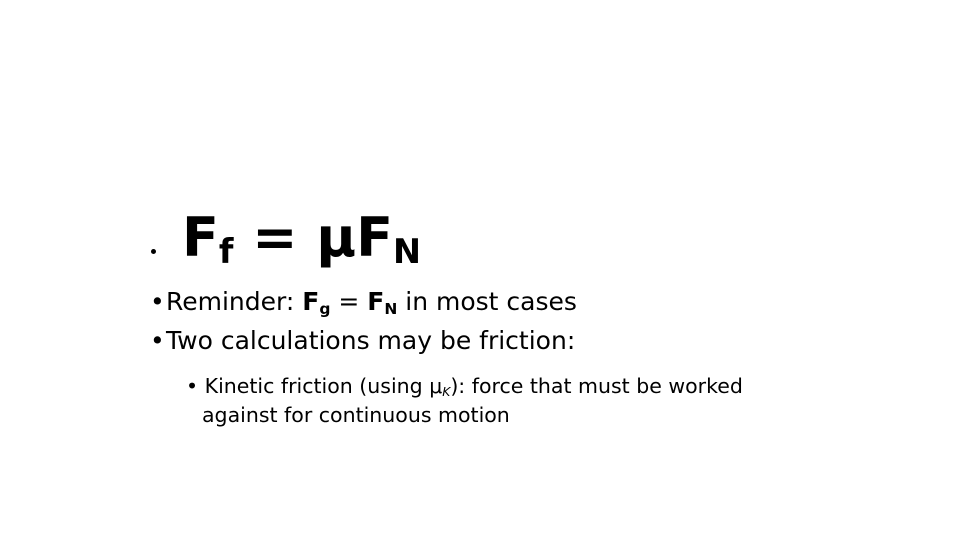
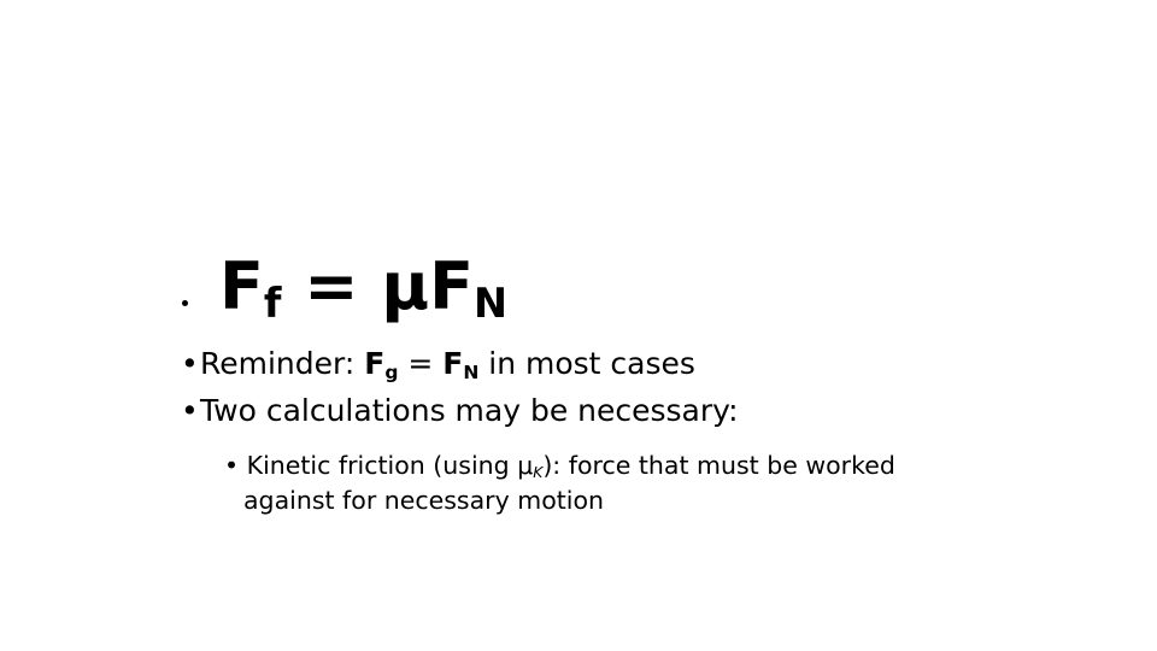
  Ff = μFN
  •
  Reminder: Fg = FN in most cases
  •
- Two calculations may be friction:
+ Two calculations may be necessary:
- • Kinetic friction (using μK): force that must be worked against for continuous motion
+ • Kinetic friction (using μK): force that must be worked against for necessary motion
